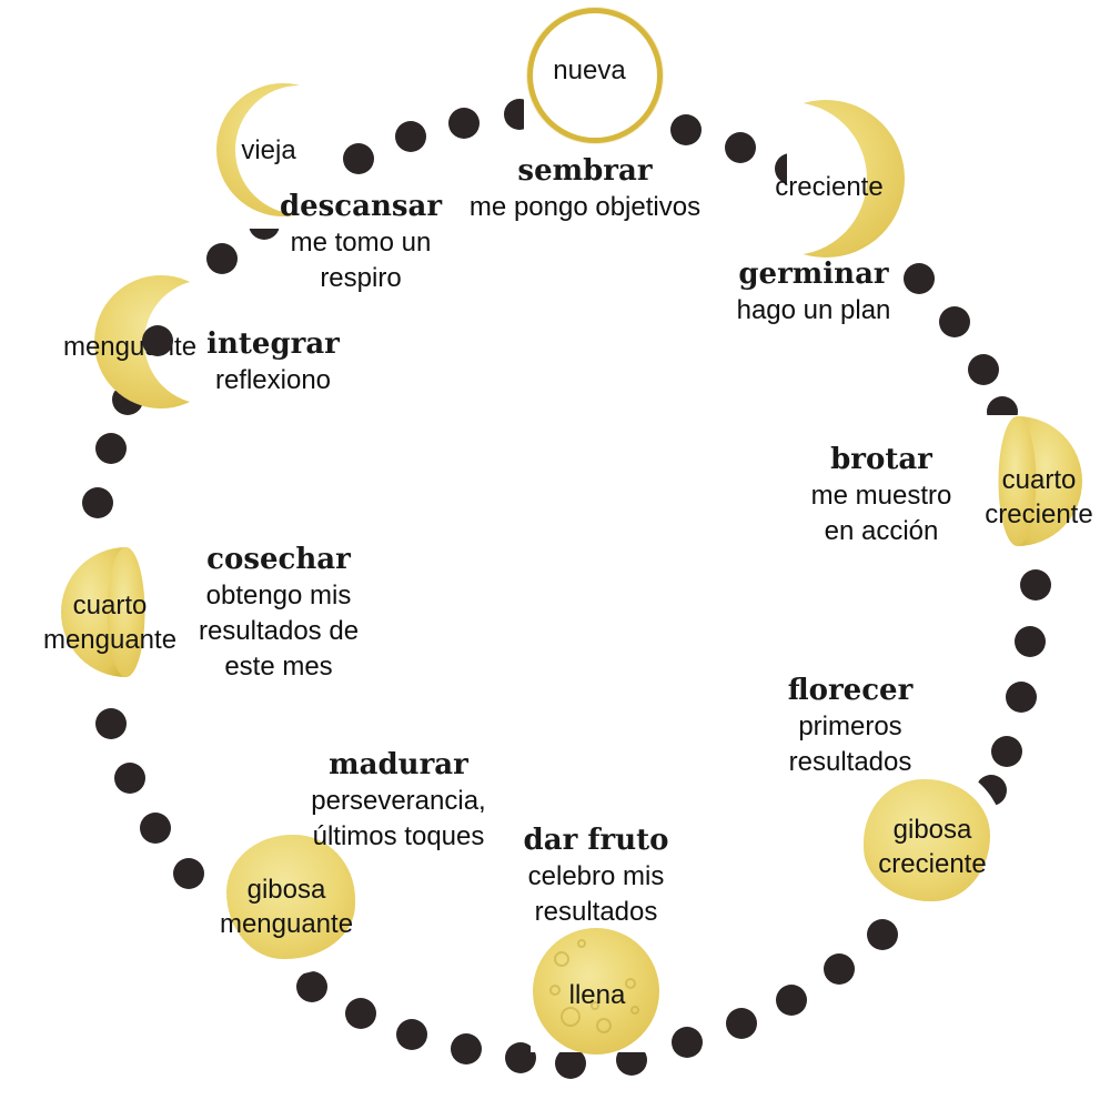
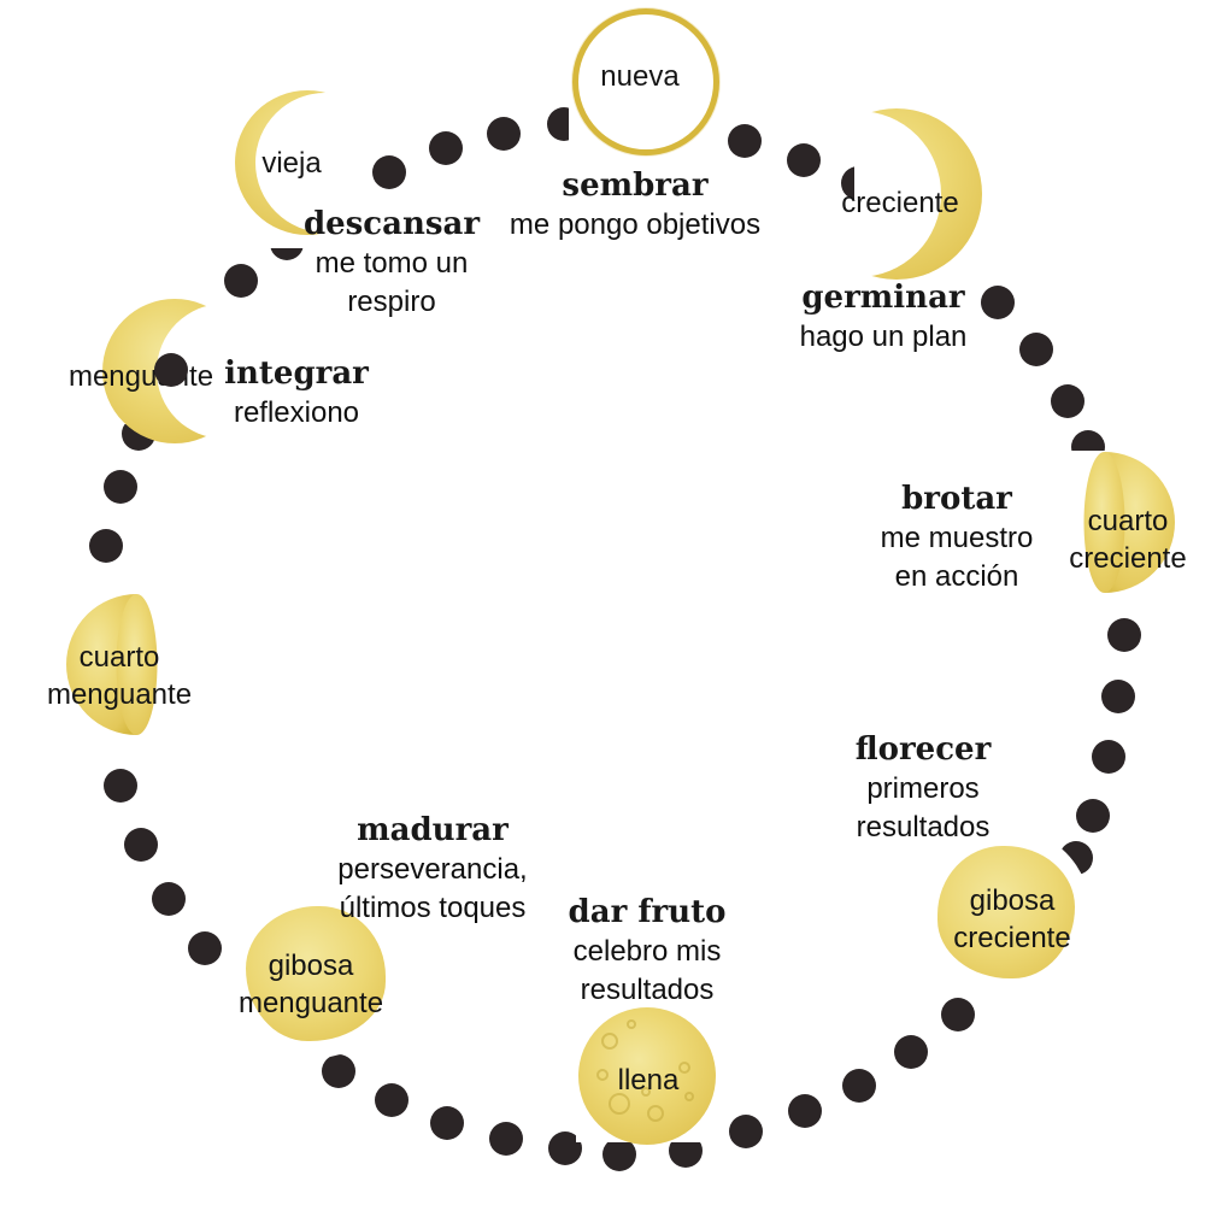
  nueva
  creciente
  cuarto
  creciente
  gibosa
  creciente
  llena
  gibosa
  menguante
  cuarto
  menguante
  mengute
  vieja
  sembrar
  me pongo objetivos
  germinar
  hago un plan
  brotar
  me muestro
  en acción
  florecer
  primeros
  resultados
  dar fruto
  celebro mis
  resultados
  madurar
  perseverancia,
  últimos toques
- cosechar
- obtengo mis
- resultados de
- este mes
  integrar
  reflexiono
  descansar
  me tomo un
  respiro
